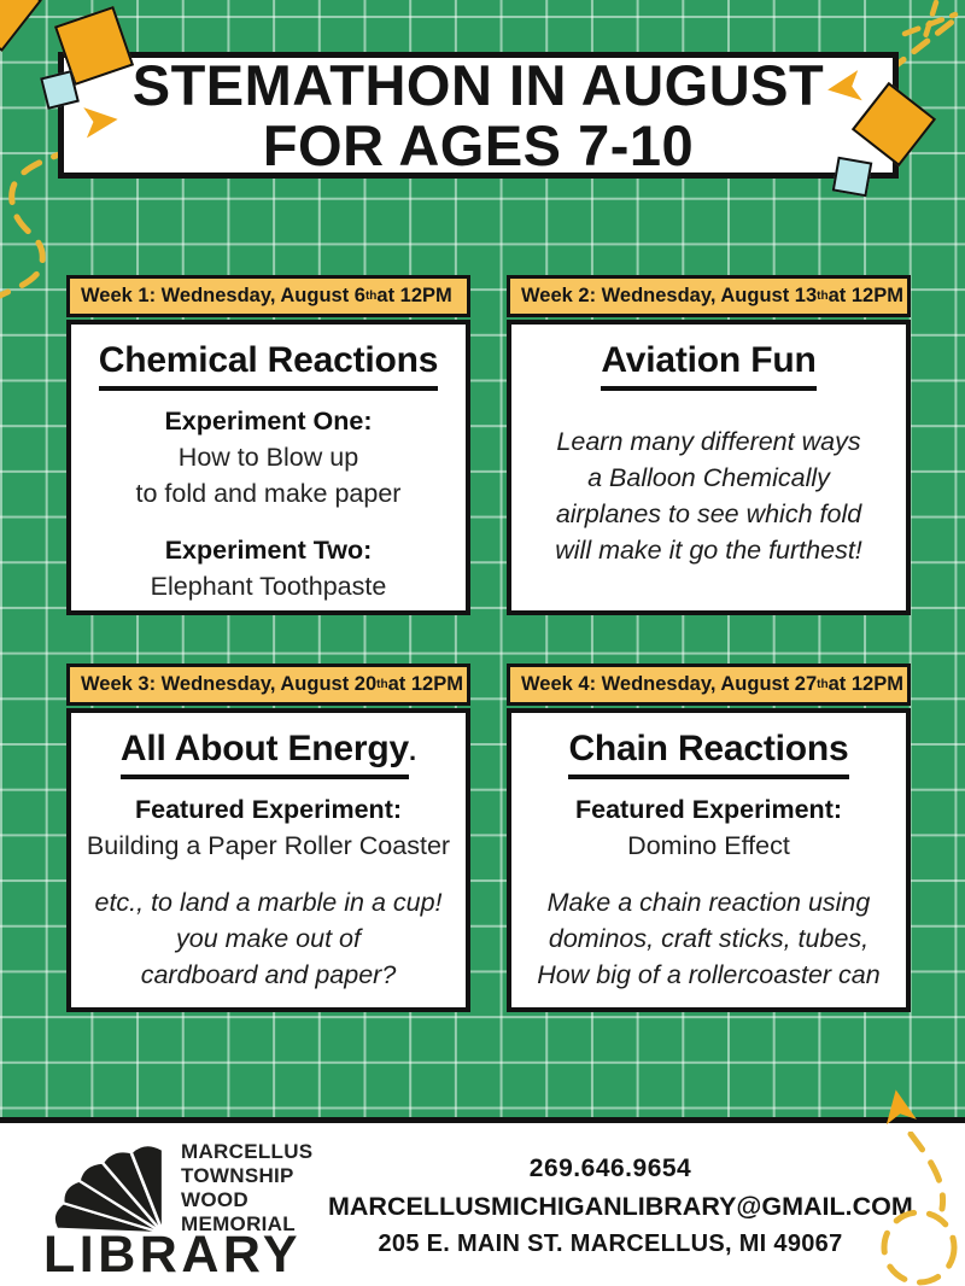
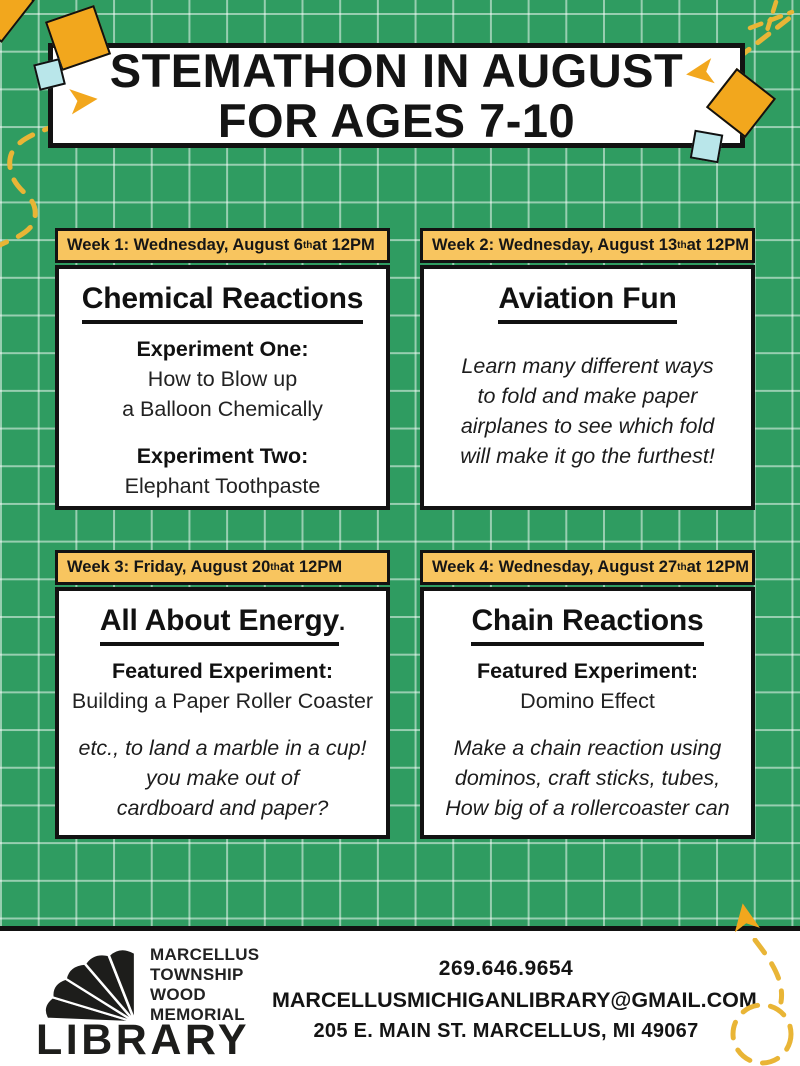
  STEMATHON IN AUGUST
  FOR AGES 7-10
  Week 1: Wednesday, August 6
  th
  at 12PM
  Chemical Reactions
  Experiment One:
  How to Blow up
- to fold and make paper
+ a Balloon Chemically
  Experiment Two:
  Elephant Toothpaste
  Week 2: Wednesday, August 13
  th
  at 12PM
  Aviation Fun
  Learn many different ways
- a Balloon Chemically
+ to fold and make paper
  airplanes to see which fold
  will make it go the furthest!
- Week 3: Wednesday, August 20
+ Week 3: Friday, August 20
  th
  at 12PM
  All About Energy.
  Featured Experiment:
  Building a Paper Roller Coaster
  etc., to land a marble in a cup!
  you make out of
  cardboard and paper?
  Week 4: Wednesday, August 27
  th
  at 12PM
  Chain Reactions
  Featured Experiment:
  Domino Effect
  Make a chain reaction using
  dominos, craft sticks, tubes,
  How big of a rollercoaster can
  MARCELLUS
  TOWNSHIP
  WOOD
  MEMORIAL
  LIBRARY
  269.646.9654
  MARCELLUSMICHIGANLIBRARY@GMAIL.CO
  205 E. MAIN ST. MARCELLUS, MI 49067
